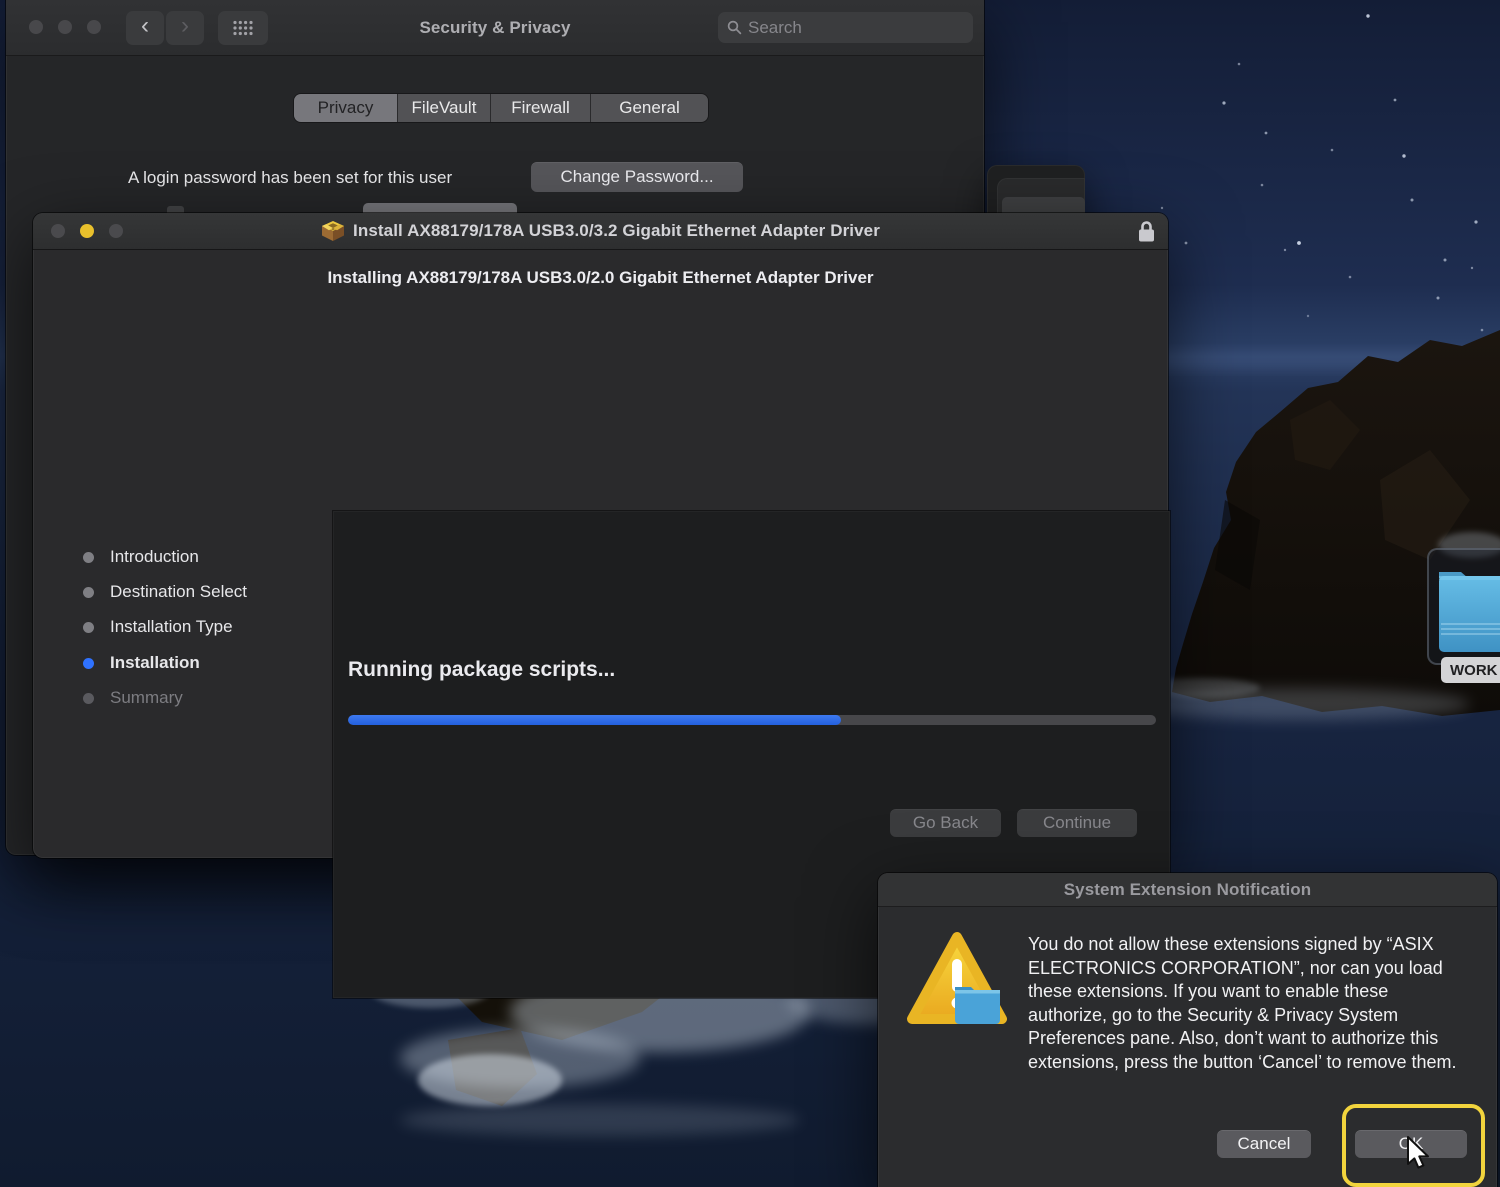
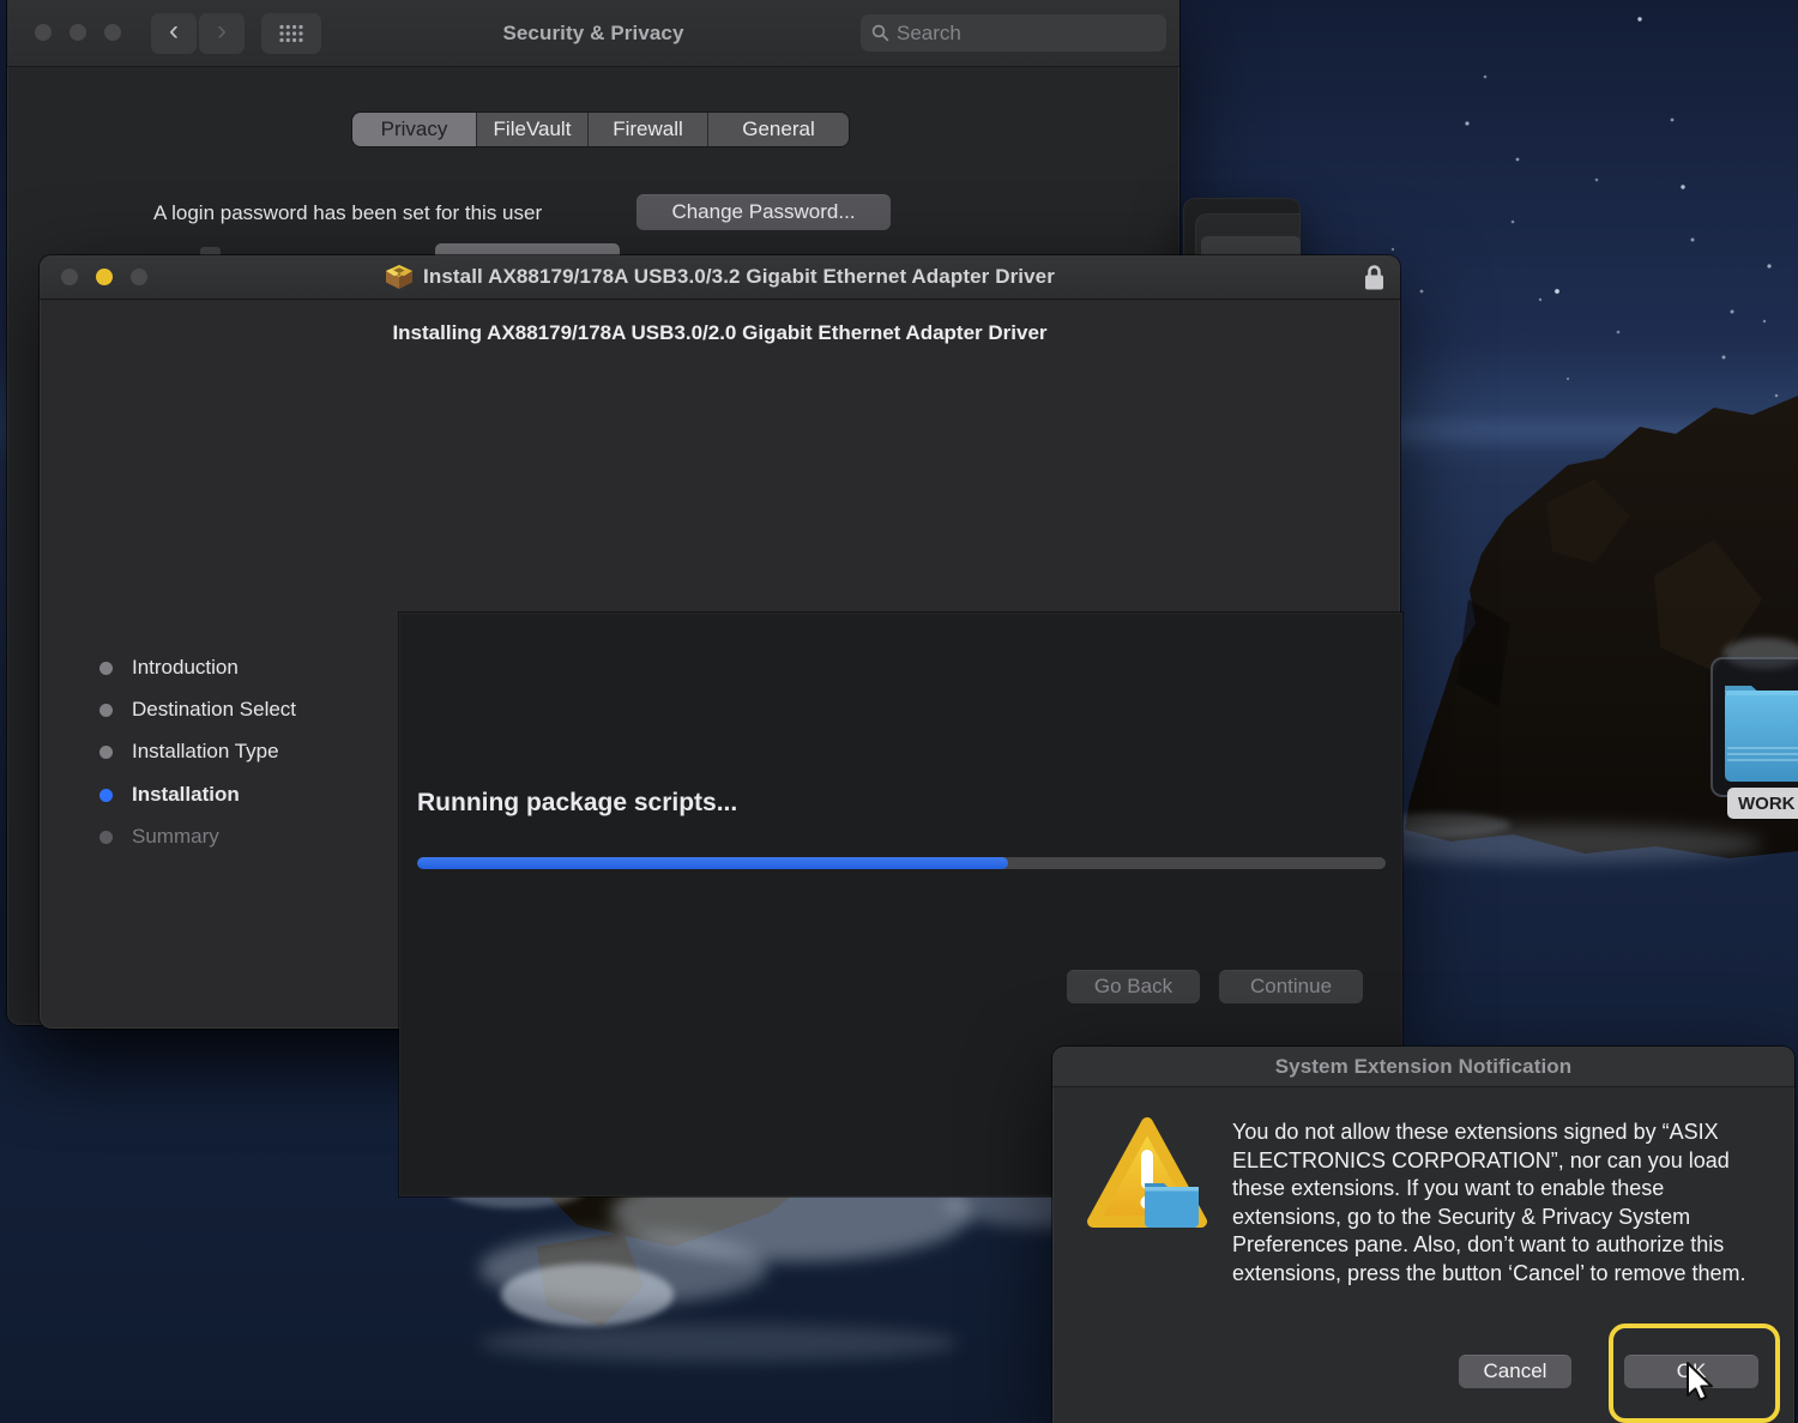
  ‹
  ›
  Security & Privacy
  Search
  Privacy
  FileVault
  Firewall
  General
  A login password has been set for this user
  Change Password...
  WORK
  Install AX88179/178A USB3.0/3.2 Gigabit Ethernet Adapter Driver
  Installing AX88179/178A USB3.0/2.0 Gigabit Ethernet Adapter Driver
  Introduction
  Destination Select
  Installation Type
  Installation
  Summary
  Running package scripts...
  Go Back
  Continue
  System Extension Notification
- You do not allow these extensions signed by “ASIX ELECTRONICS CORPORATION”, nor can you load these extensions. If you want to enable these authorize, go to the Security & Privacy System Preferences pane. Also, don’t want to authorize this extensions, press the button ‘Cancel’ to remove them.
+ You do not allow these extensions signed by “ASIX ELECTRONICS CORPORATION”, nor can you load these extensions. If you want to enable these extensions, go to the Security & Privacy System Preferences pane. Also, don’t want to authorize this extensions, press the button ‘Cancel’ to remove them.
  Cancel
  OK
